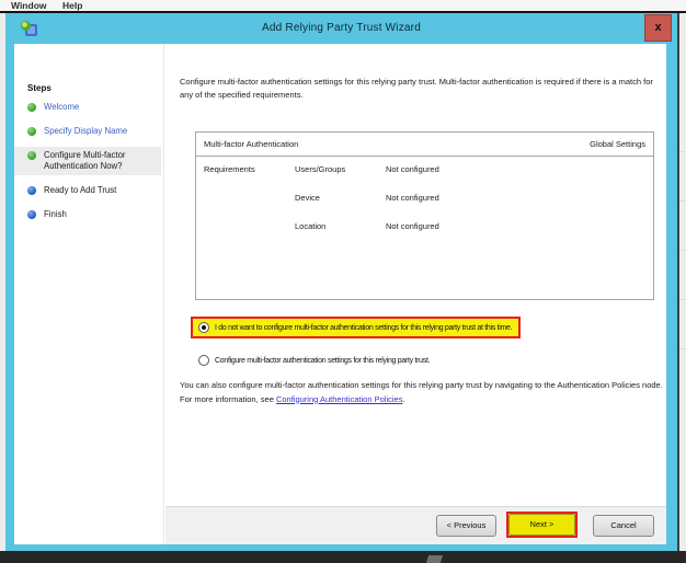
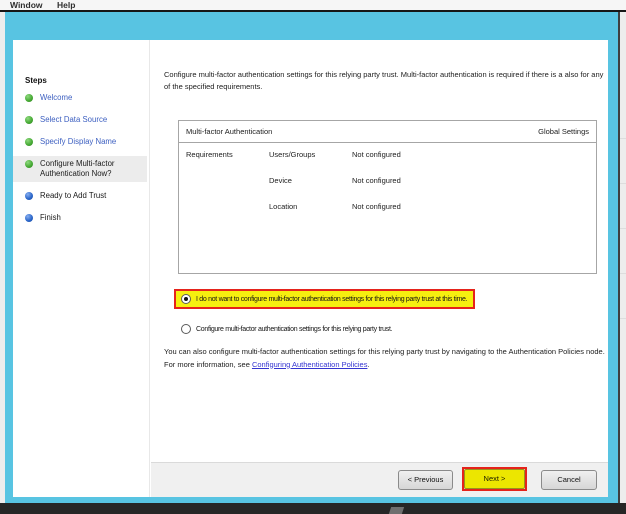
  Window
  Help
- Add Relying Party Trust Wizard
- x
  Steps
  Welcome
+ Select Data Source
  Specify Display Name
  Configure Multi-factor Authentication Now?
  Ready to Add Trust
  Finish
- Configure multi-factor authentication settings for this relying party trust. Multi-factor authentication is required if there is a match for any of the specified requirements.
+ Configure multi-factor authentication settings for this relying party trust. Multi-factor authentication is required if there is a also for any of the specified requirements.
  Multi-factor Authentication
  Global Settings
  Requirements
  Users/Groups
  Not configured
  Device
  Not configured
  Location
  Not configured
  You can also configure multi-factor authentication settings for this relying party trust by navigating to the Authentication Policies node. For more information, see Configuring Authentication Policies.
  < Previous
  Next >
  Cancel
